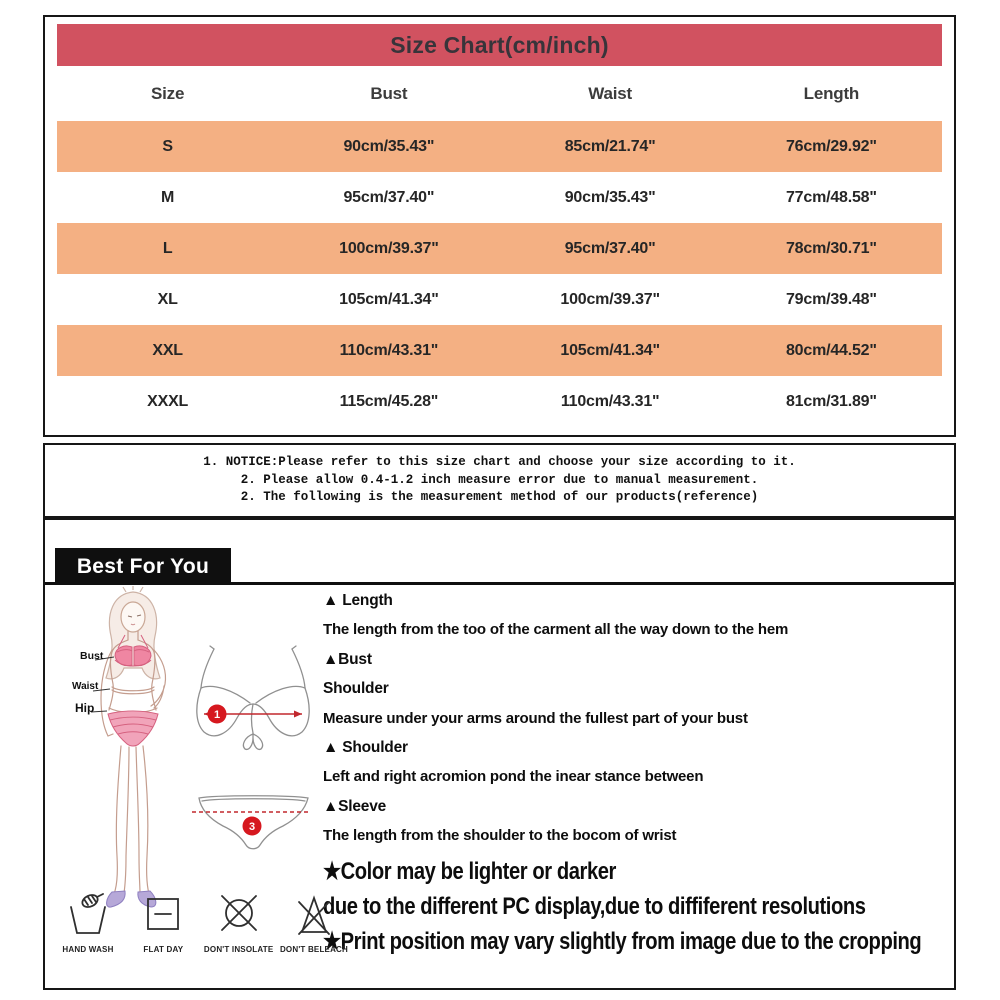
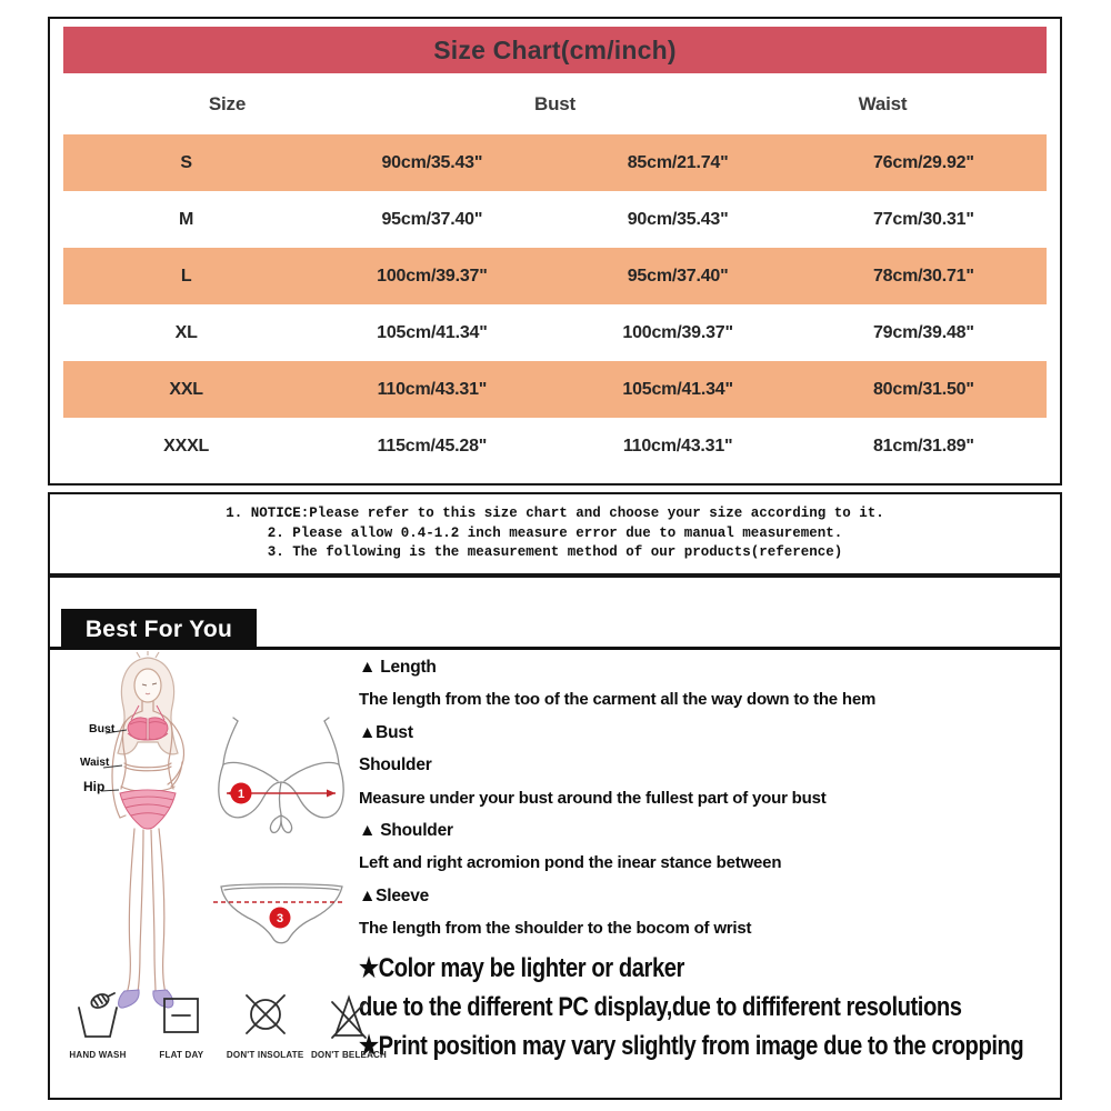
  Size Chart(cm/inch)
  Size
  Bust
  Waist
- Length
  S
  90cm/35.43"
  85cm/21.74"
  76cm/29.92"
  M
  95cm/37.40"
  90cm/35.43"
- 77cm/48.58"
+ 77cm/30.31"
  L
  100cm/39.37"
  95cm/37.40"
  78cm/30.71"
  XL
  105cm/41.34"
  100cm/39.37"
  79cm/39.48"
  XXL
  110cm/43.31"
  105cm/41.34"
- 80cm/44.52"
+ 80cm/31.50"
  XXXL
  115cm/45.28"
  110cm/43.31"
  81cm/31.89"
  1. NOTICE:Please refer to this size chart and choose your size according to it.
  2. Please allow 0.4-1.2 inch measure error due to manual measurement.
- 2. The following is the measurement method of our products(reference)
+ 3. The following is the measurement method of our products(reference)
  Best For You
  Bust
  Waist
  Hip
  1
  3
  ▲ Length
  The length from the too of the carment all the way down to the hem
  ▲Bust
  Shoulder
- Measure under your arms around the fullest part of your bust
+ Measure under your bust around the fullest part of your bust
  ▲ Shoulder
  Left and right acromion pond the inear stance between
  ▲Sleeve
  The length from the shoulder to the bocom of wrist
  ★Color may be lighter or darker
  due to the different PC display,due to diffiferent resolutions
  ★Print position may vary slightly from image due to the cropping
  HAND WASH
  FLAT DAY
  DON'T INSOLATE
  DON'T BELEACH
